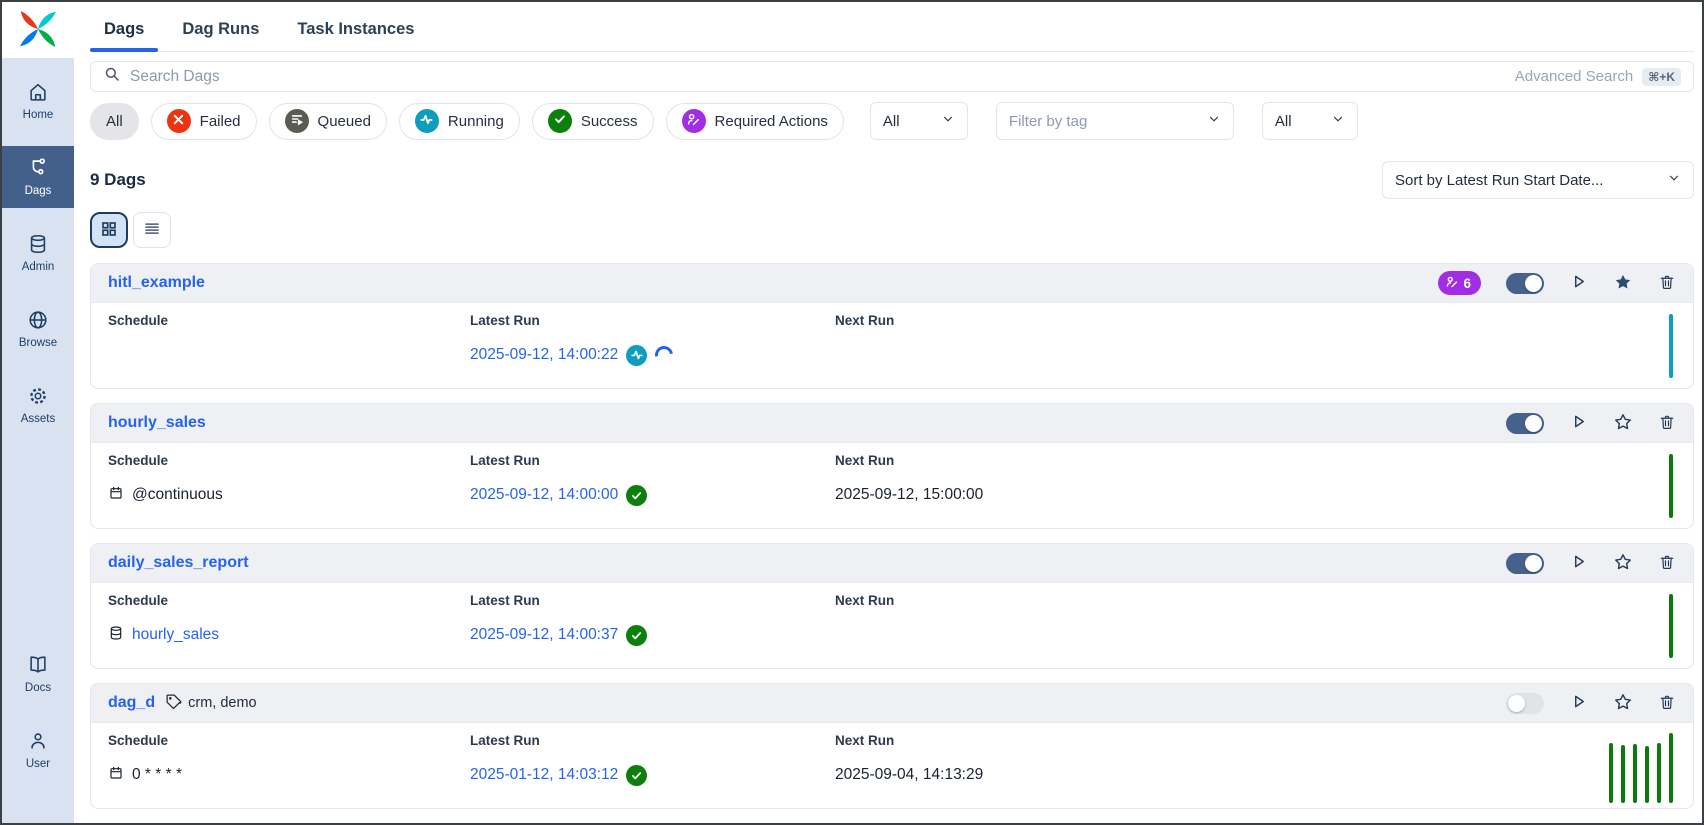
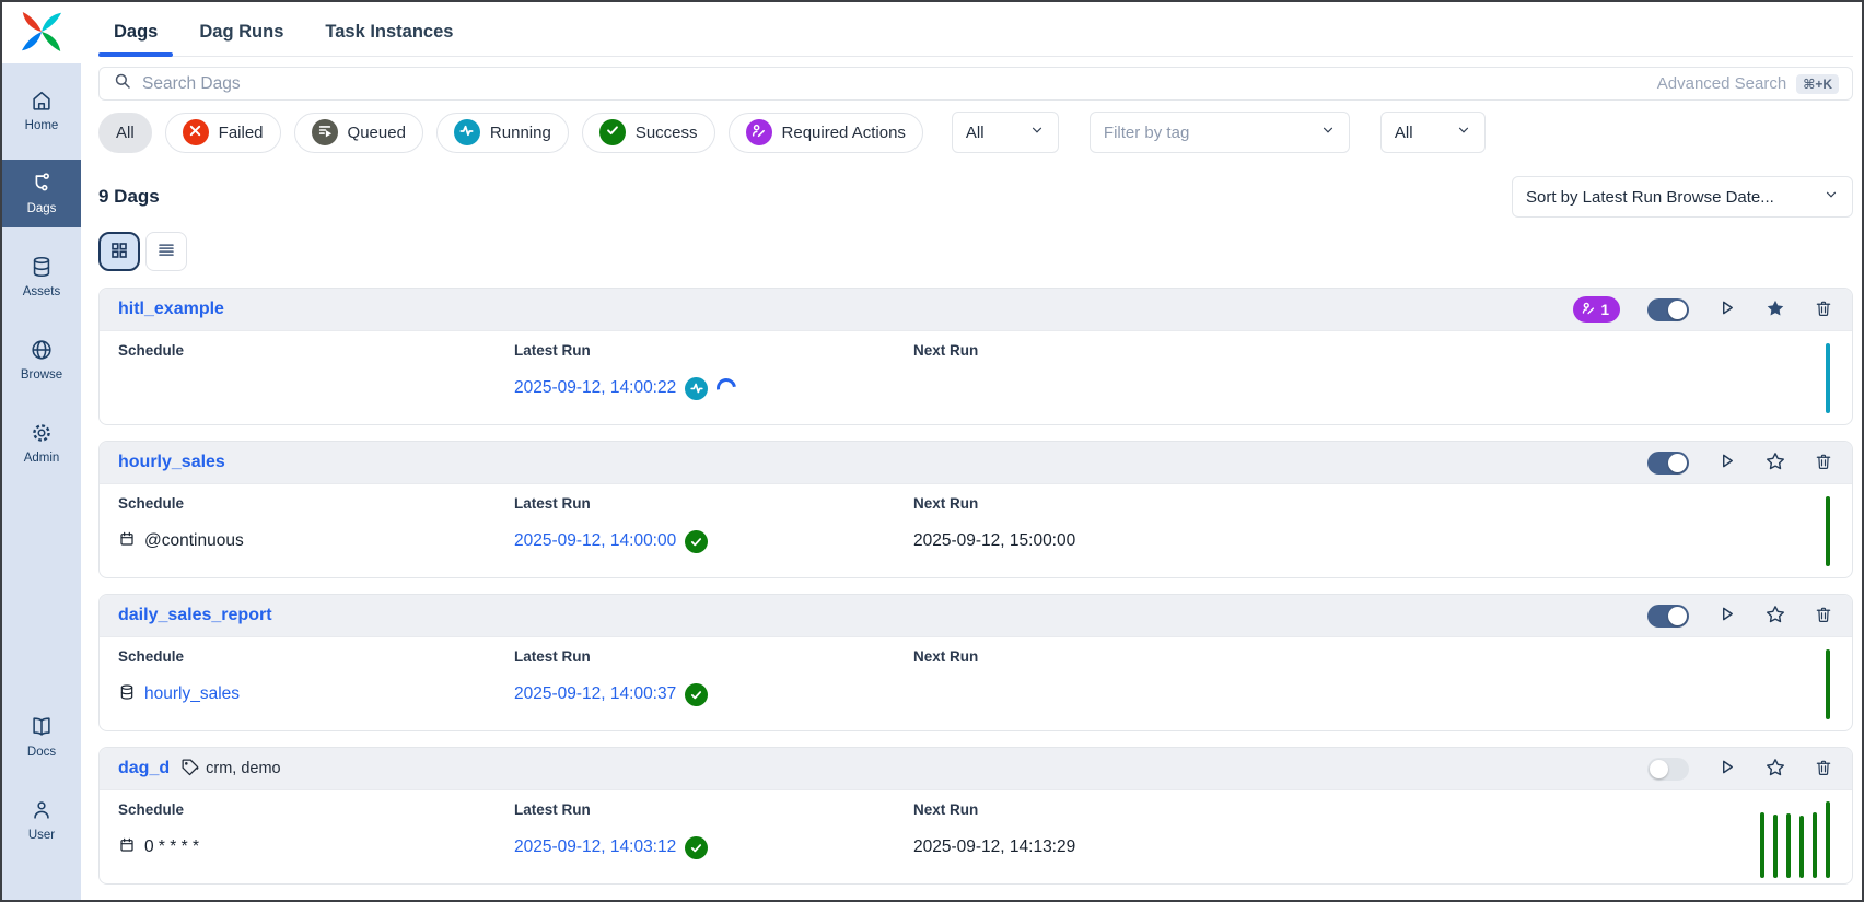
  Home
  Dags
- Admin
+ Assets
  Browse
- Assets
+ Admin
  Docs
  User
  Dags
  Dag Runs
  Task Instances
  Search Dags
  Advanced Search
  ⌘+K
  All
  Failed
  Queued
  Running
  Success
  Required Actions
  All
  Filter by tag
  All
  9 Dags
- Sort by Latest Run Start Date...
+ Sort by Latest Run Browse Date...
  hitl_example
- 6
+ 1
  Schedule
  Latest Run
  2025-09-12, 14:00:22
  Next Run
  hourly_sales
  Schedule
  @continuous
  Latest Run
  2025-09-12, 14:00:00
  Next Run
  2025-09-12, 15:00:00
  daily_sales_report
  Schedule
  hourly_sales
  Latest Run
  2025-09-12, 14:00:37
  Next Run
  dag_d
  crm, demo
  Schedule
  0 * * * *
  Latest Run
- 2025-01-12, 14:03:12
+ 2025-09-12, 14:03:12
  Next Run
- 2025-09-04, 14:13:29
+ 2025-09-12, 14:13:29
